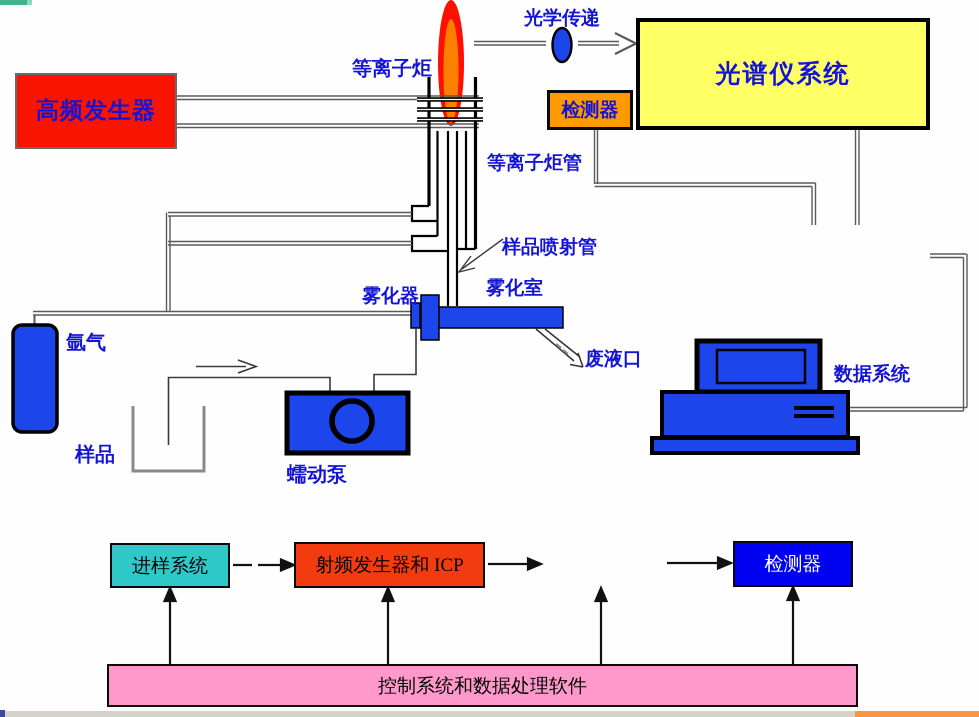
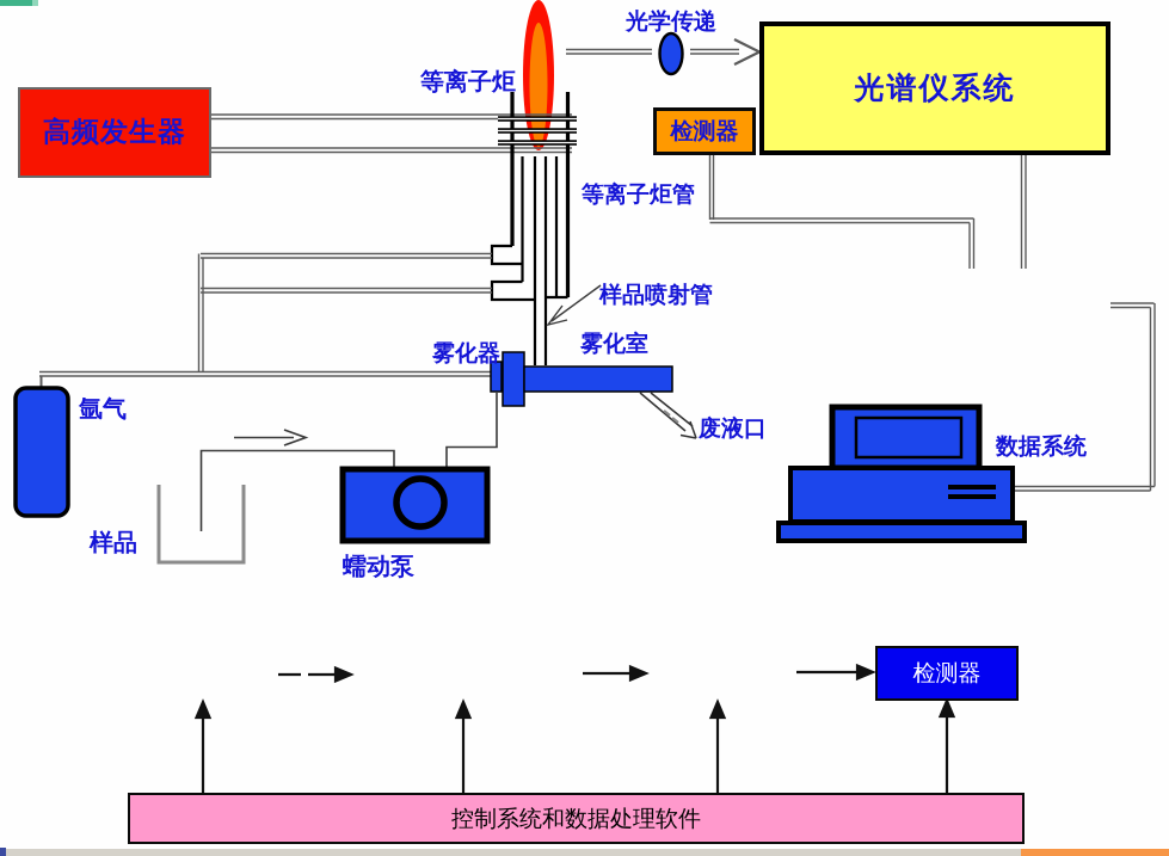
  高频发生器
  光谱仪系统
  检测器
  等离子炬
  光学传递
  等离子炬管
  样品喷射管
  雾化器
  雾化室
  废液口
  数据系统
  氩气
  样品
  蠕动泵
- 进样系统
- 射频发生器和 ICP
  检测器
  控制系统和数据处理软件
